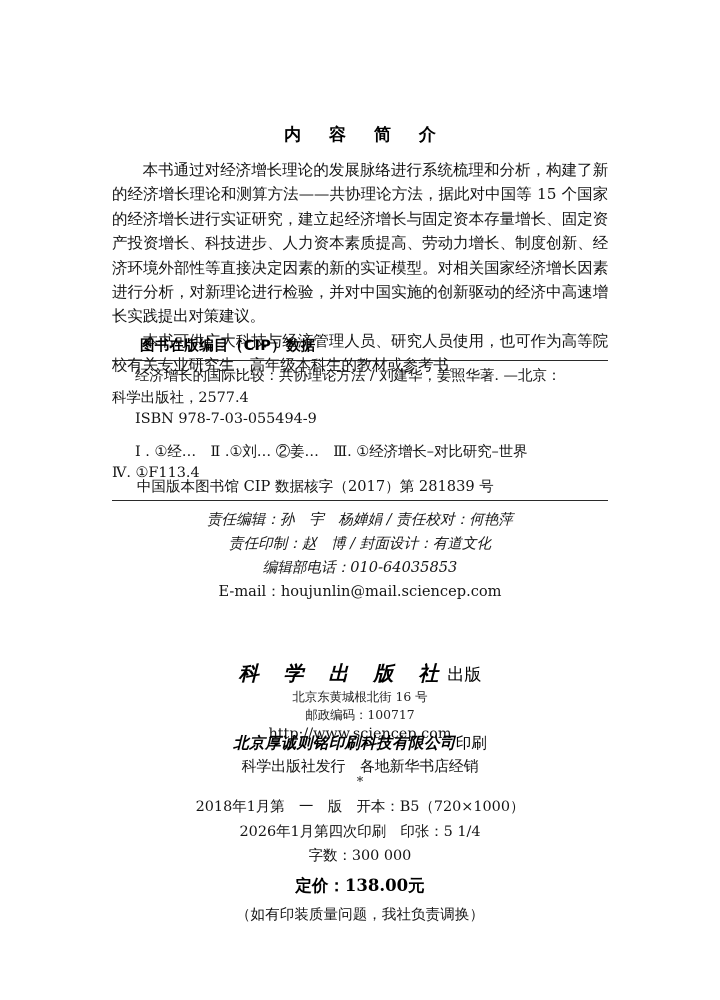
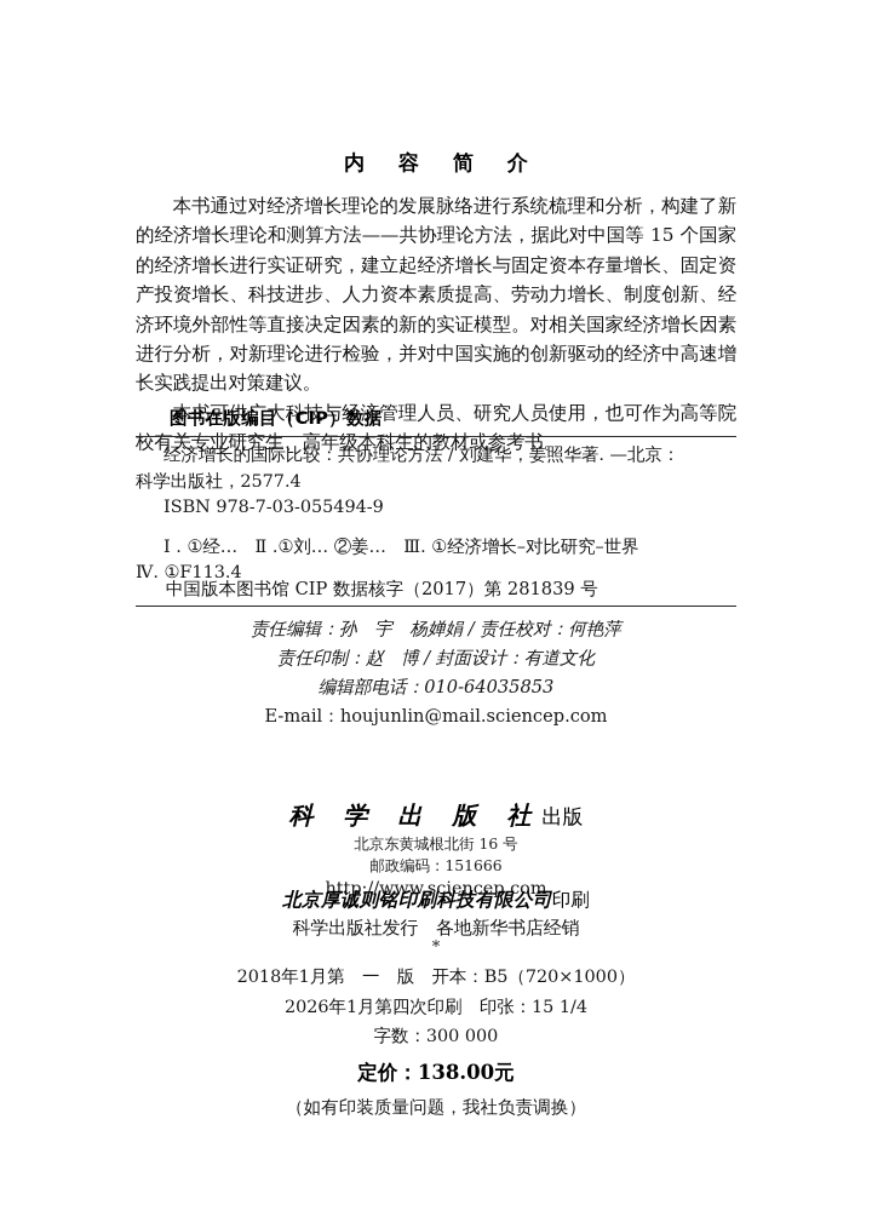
  内 容 简 介
  本书通过对经济增长理论的发展脉络进行系统梳理和分析，构建了新的经济增长理论和测算方法——共协理论方法，据此对中国等 15 个国家的经济增长进行实证研究，建立起经济增长与固定资本存量增长、固定资产投资增长、科技进步、人力资本素质提高、劳动力增长、制度创新、经济环境外部性等直接决定因素的新的实证模型。对相关国家经济增长因素进行分析，对新理论进行检验，并对中国实施的创新驱动的经济中高速增长实践提出对策建议。
  本书可供广大科技与经济管理人员、研究人员使用，也可作为高等院校有关专业研究生、高年级本科生的教材或参考书。
  图书在版编目（CIP）数据
  经济增长的国际比较：共协理论方法 / 刘建华，姜照华著. —北京：
  科学出版社，2577.4
  ISBN 978-7-03-055494-9
  Ⅰ . ①经… Ⅱ .①刘… ②姜… Ⅲ. ①经济增长–对比研究–世界
  Ⅳ. ①F113.4
  中国版本图书馆 CIP 数据核字（2017）第 281839 号
  责任编辑：孙 宇 杨婵娟 / 责任校对：何艳萍
  责任印制：赵 博 / 封面设计：有道文化
  编辑部电话：010-64035853
  E-mail：houjunlin@mail.sciencep.com
  科 学 出 版 社出版
  北京东黄城根北街 16 号
- 邮政编码：100717
+ 邮政编码：151666
  http://www.sciencep.com
  北京厚诚则铭印刷科技有限公司印刷
  科学出版社发行 各地新华书店经销
  *
  2018年1月第 一 版 开本：B5（720×1000）
- 2026年1月第四次印刷 印张：5 1/4
+ 2026年1月第四次印刷 印张：15 1/4
  字数：300 000
  定价：138.00元
  （如有印装质量问题，我社负责调换）
